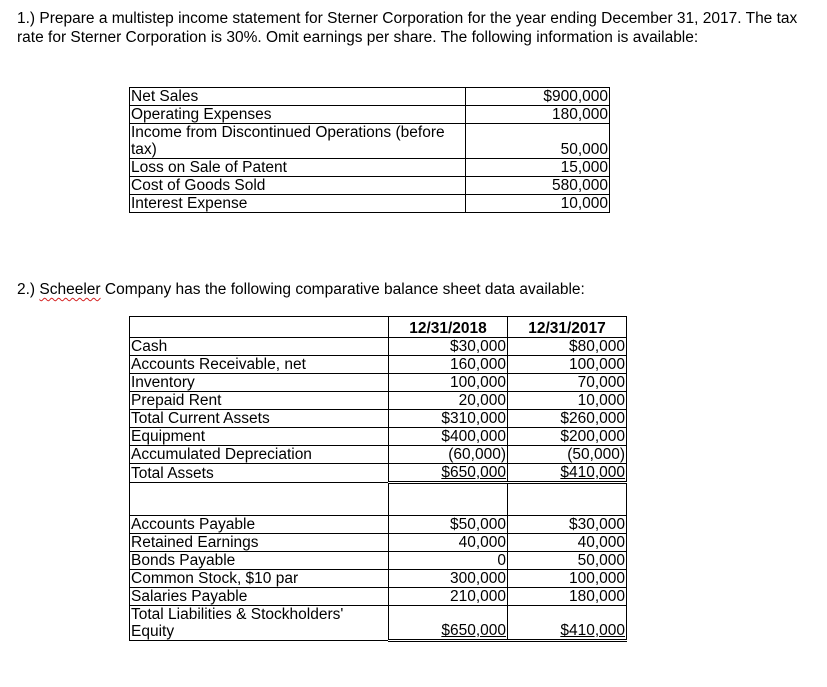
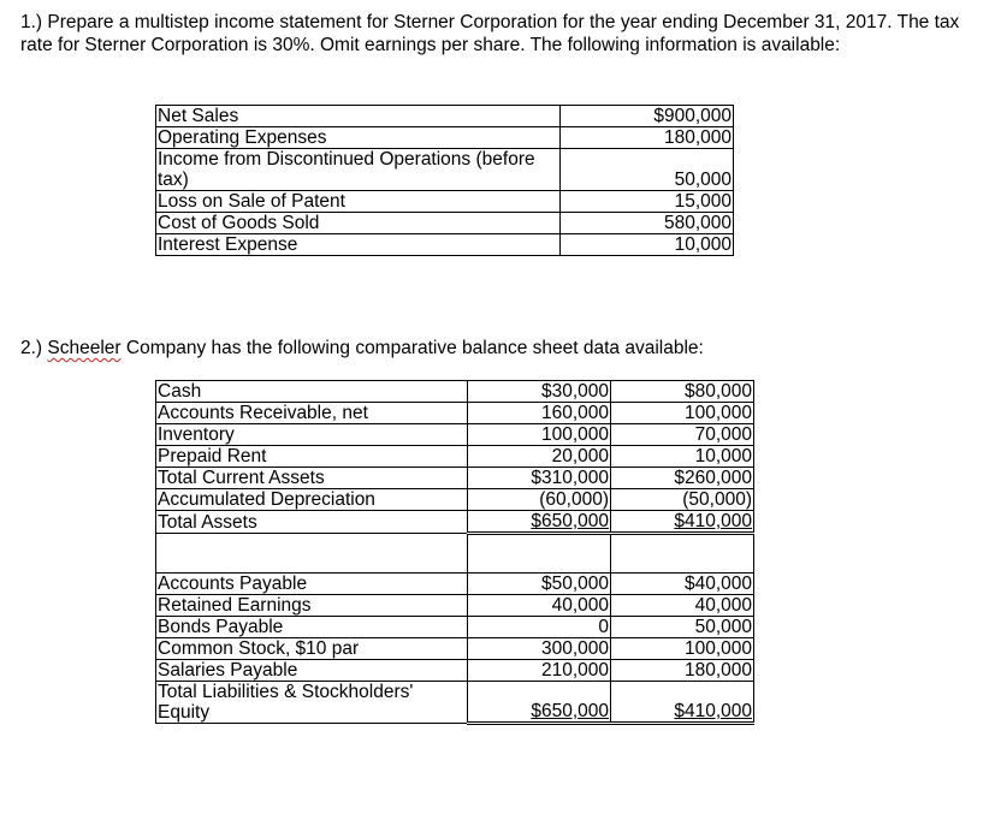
  1.) Prepare a multistep income statement for Sterner Corporation for the year ending December 31, 2017. The tax rate for Sterner Corporation is 30%. Omit earnings per share. The following information is available:
  Net Sales	$900,000
  Operating Expenses	180,000
  Income from Discontinued Operations (before tax)	50,000
  Loss on Sale of Patent	15,000
  Cost of Goods Sold	580,000
  Interest Expense	10,000
  2.) Scheeler Company has the following comparative balance sheet data available:
- 	12/31/2018	12/31/2017
  Cash	$30,000	$80,000
  Accounts Receivable, net	160,000	100,000
  Inventory	100,000	70,000
  Prepaid Rent	20,000	10,000
  Total Current Assets	$310,000	$260,000
- Equipment	$400,000	$200,000
  Accumulated Depreciation	(60,000)	(50,000)
  Total Assets	$650,000	$410,000
- Accounts Payable	$50,000	$30,000
+ Accounts Payable	$50,000	$40,000
  Retained Earnings	40,000	40,000
  Bonds Payable	0	50,000
  Common Stock, $10 par	300,000	100,000
  Salaries Payable	210,000	180,000
  Total Liabilities & Stockholders' Equity	$650,000	$410,000
